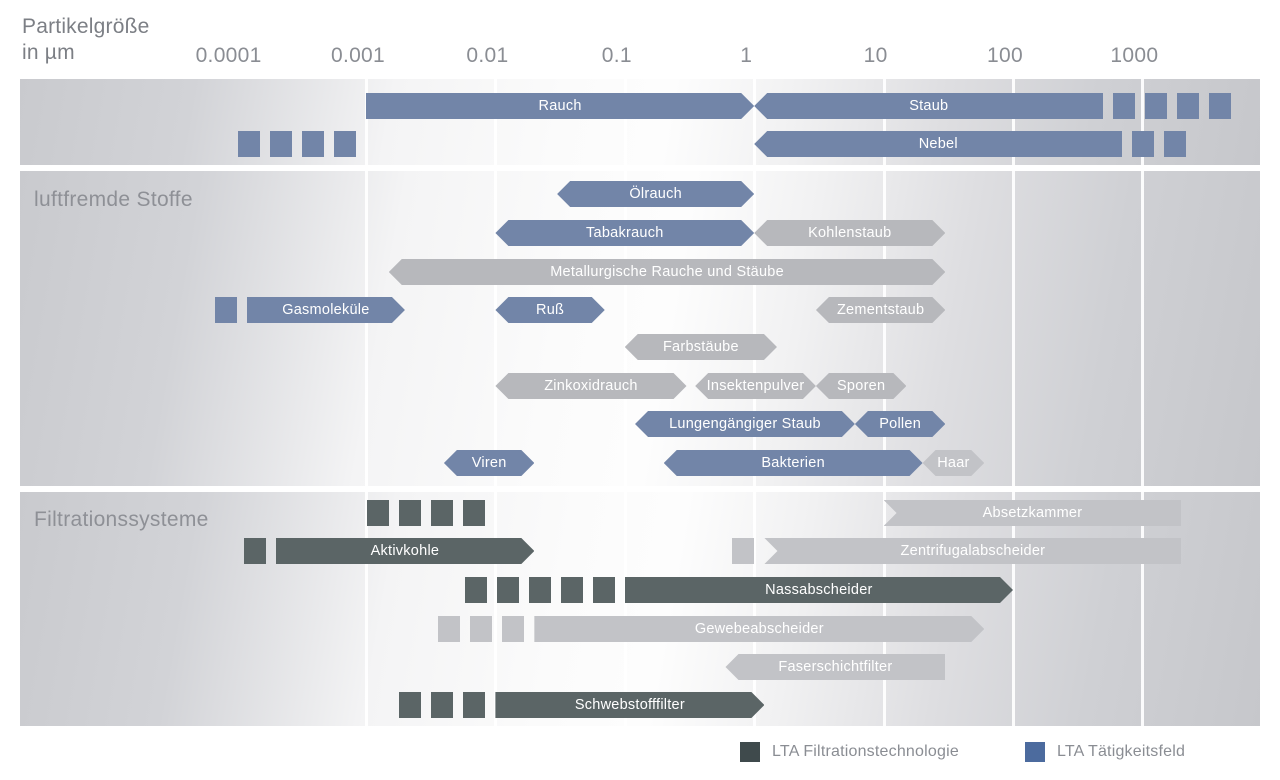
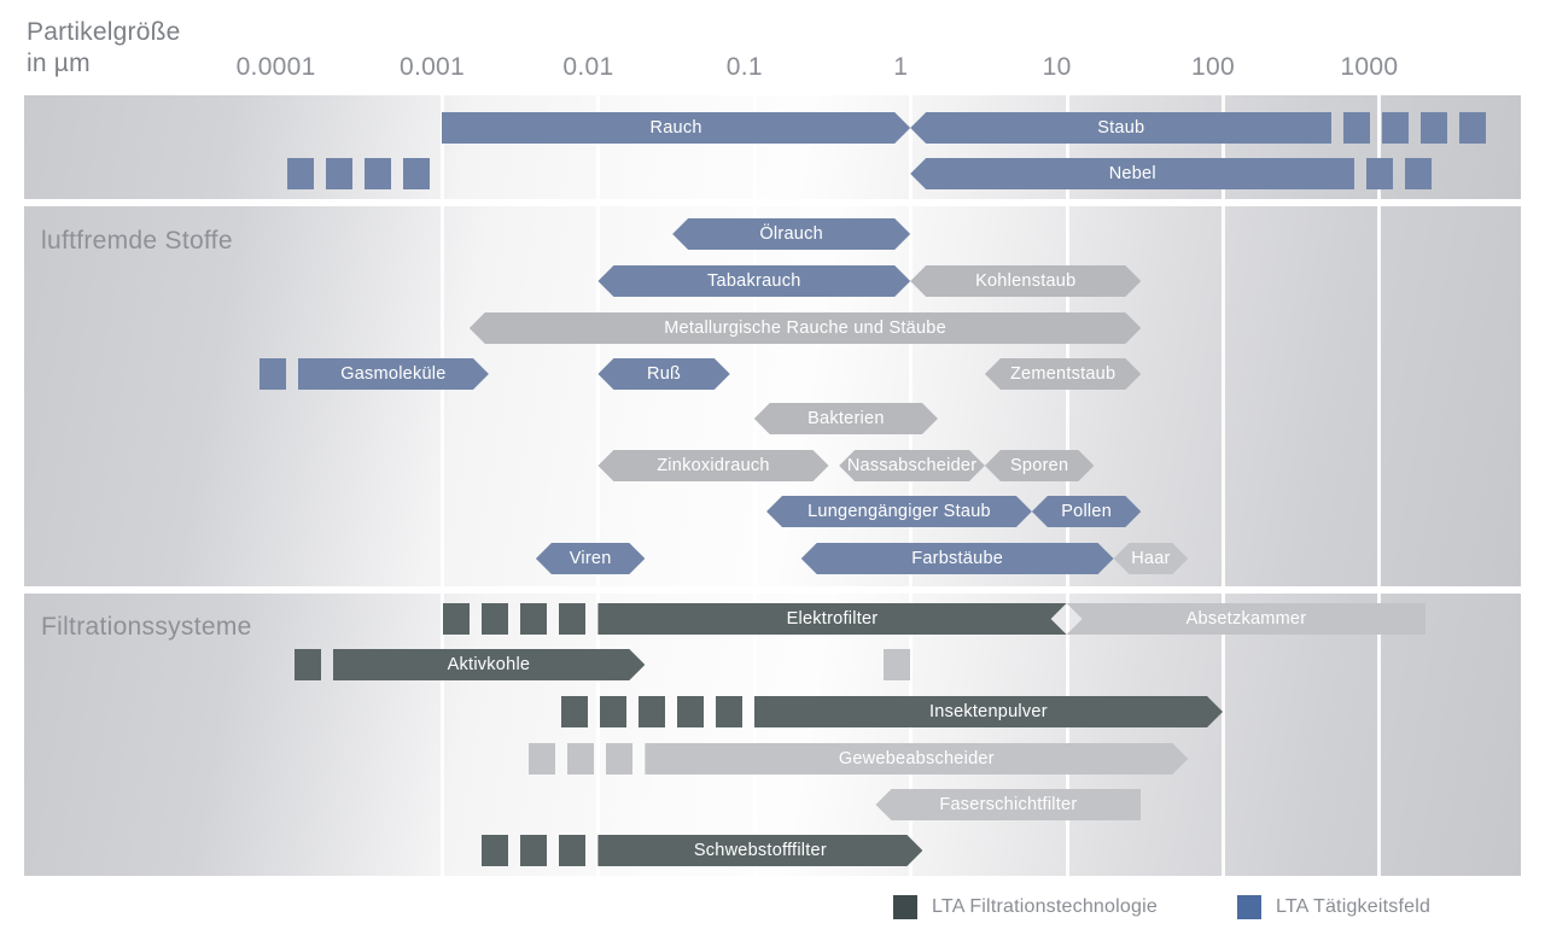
  Partikelgröße
  in µm
  0.0001
  0.001
  0.01
  0.1
  1
  10
  100
  1000
  Rauch
  Staub
  Nebel
  Ölrauch
  Tabakrauch
  Kohlenstaub
  Metallurgische Rauche und Stäube
  Gasmoleküle
  Ruß
  Zementstaub
- Farbstäube
+ Bakterien
  Zinkoxidrauch
- Insektenpulver
+ Nassabscheider
  Sporen
  Lungengängiger Staub
  Pollen
  Viren
- Bakterien
+ Farbstäube
  Haar
+ Elektrofilter
  Absetzkammer
  Aktivkohle
- Zentrifugalabscheider
- Nassabscheider
+ Insektenpulver
  Gewebeabscheider
  Faserschichtfilter
  Schwebstofffilter
  luftfremde Stoffe
  Filtrationssysteme
  LTA Filtrationstechnologie
  LTA Tätigkeitsfeld
